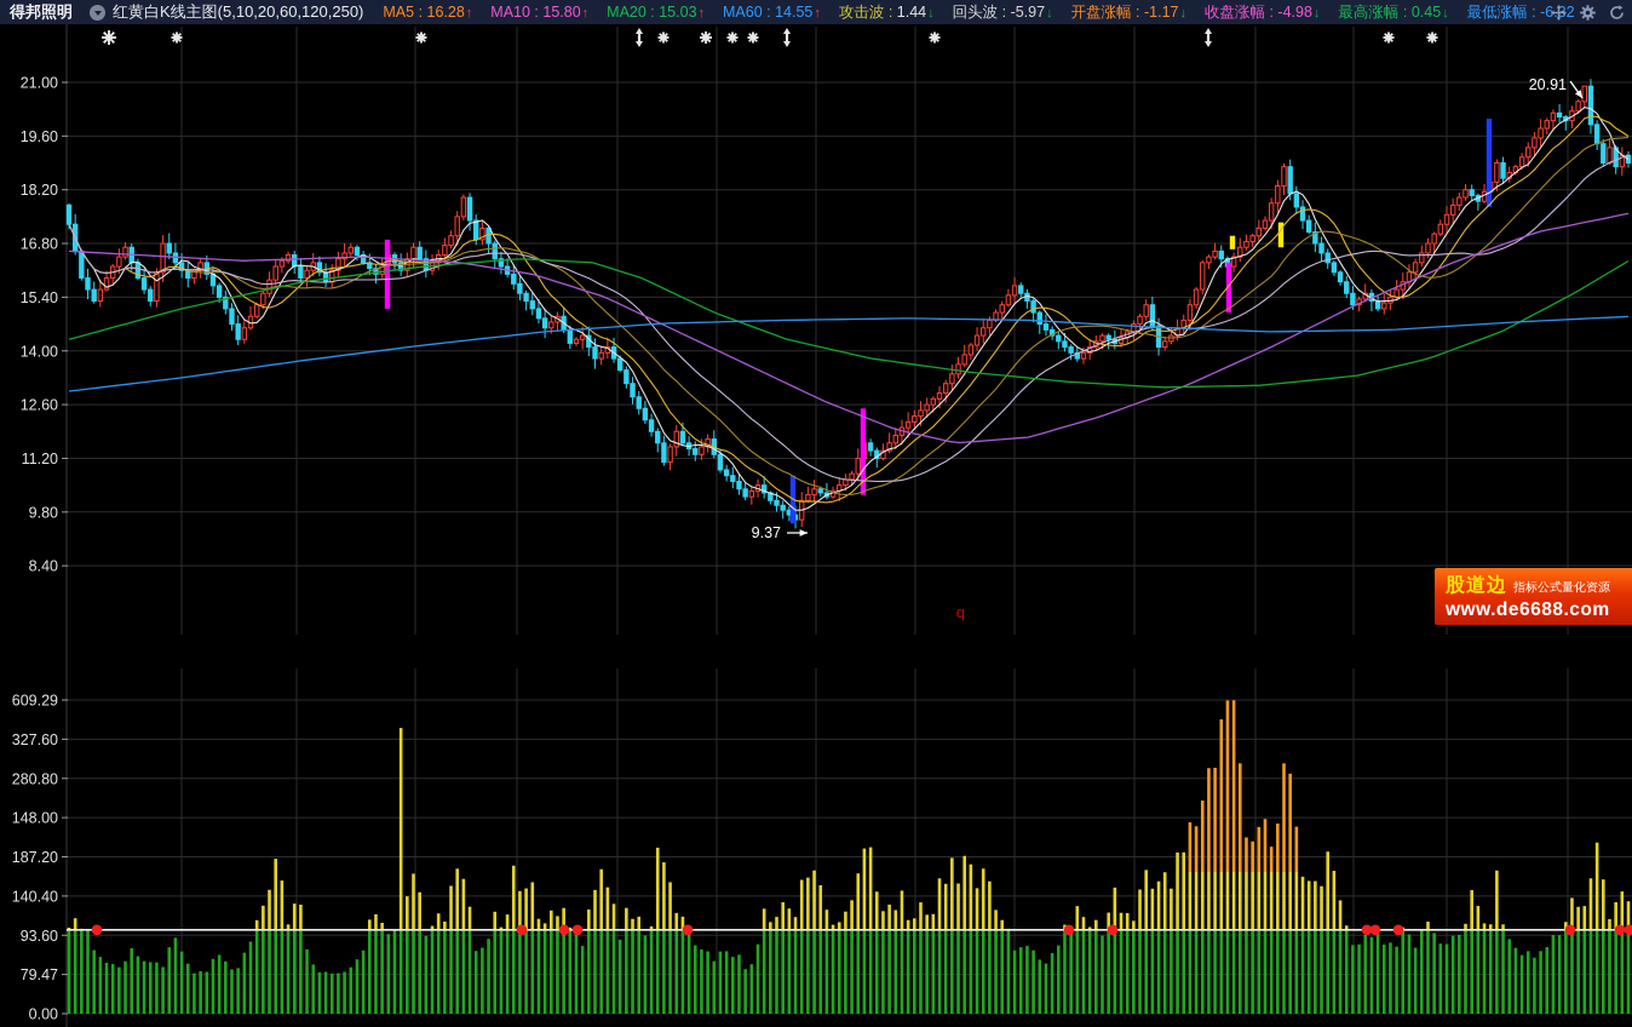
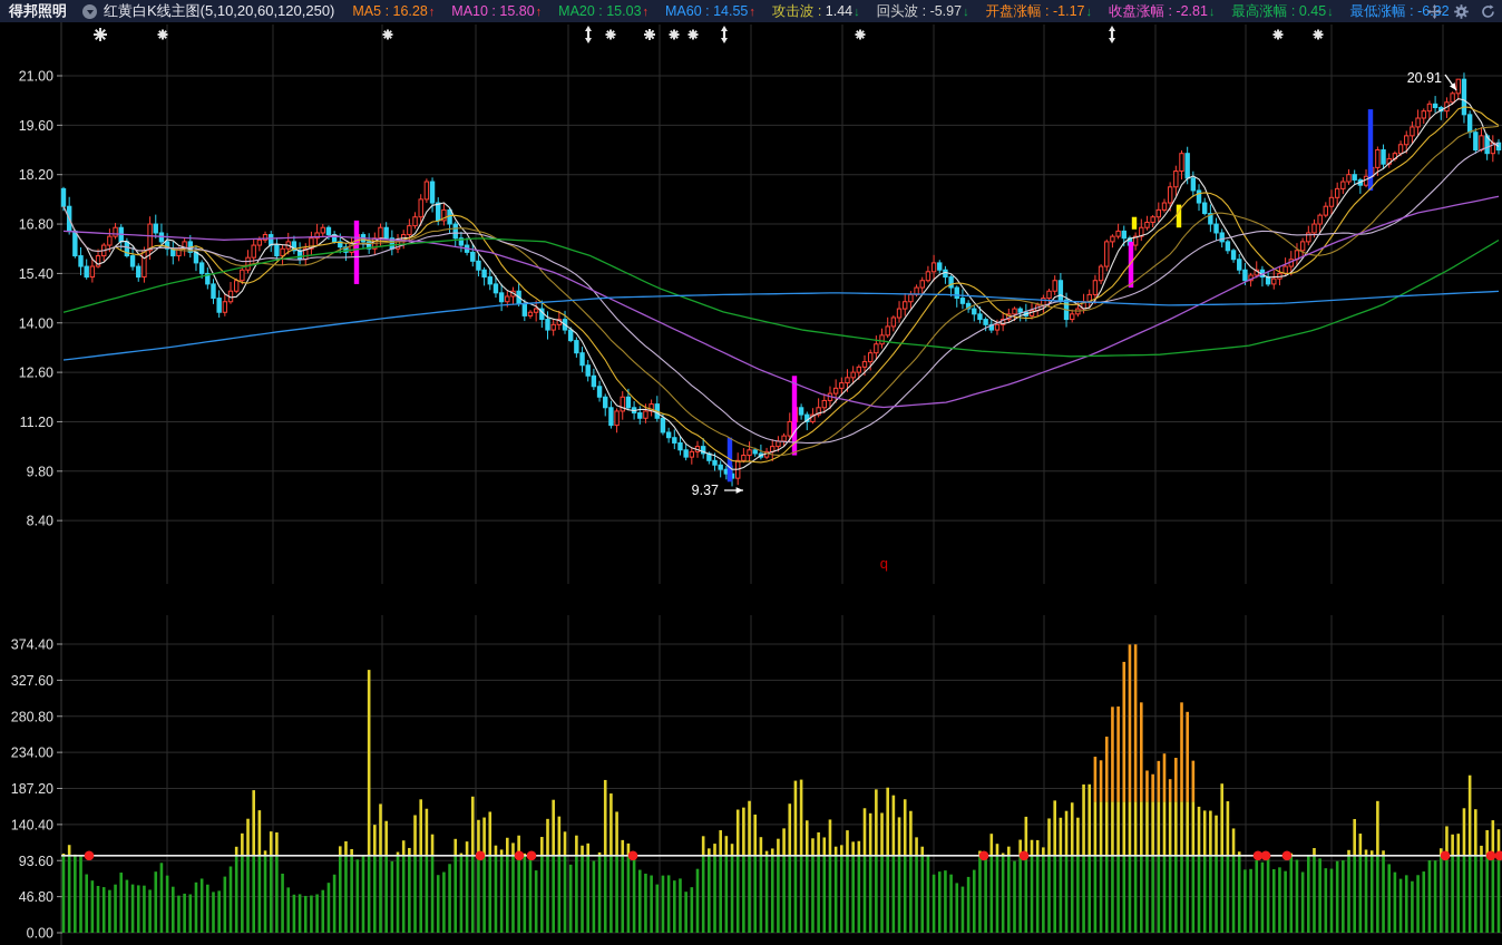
  得邦照明
  红黄白K线主图(5,10,20,60,120,250)
  MA5 : 16.28↑
  MA10 : 15.80↑
  MA20 : 15.03↑
  MA60 : 14.55↑
  攻击波 : 1.44↓
  回头波 : -5.97↓
  开盘涨幅 : -1.17↓
- 收盘涨幅 : -4.98↓
+ 收盘涨幅 : -2.81↓
  最高涨幅 : 0.45↓
  最低涨幅 : -62
  21.00
  19.60
  18.20
  16.80
  15.40
  14.00
  12.60
  11.20
  9.80
  8.40
- 609.29
+ 374.40
  327.60
  280.80
- 148.00
+ 234.00
  187.20
  140.40
  93.60
- 79.47
+ 46.80
  0.00
  20.91
  9.37
  q
- 股道边
- 指标公式量化资源
- www.de6688.com
